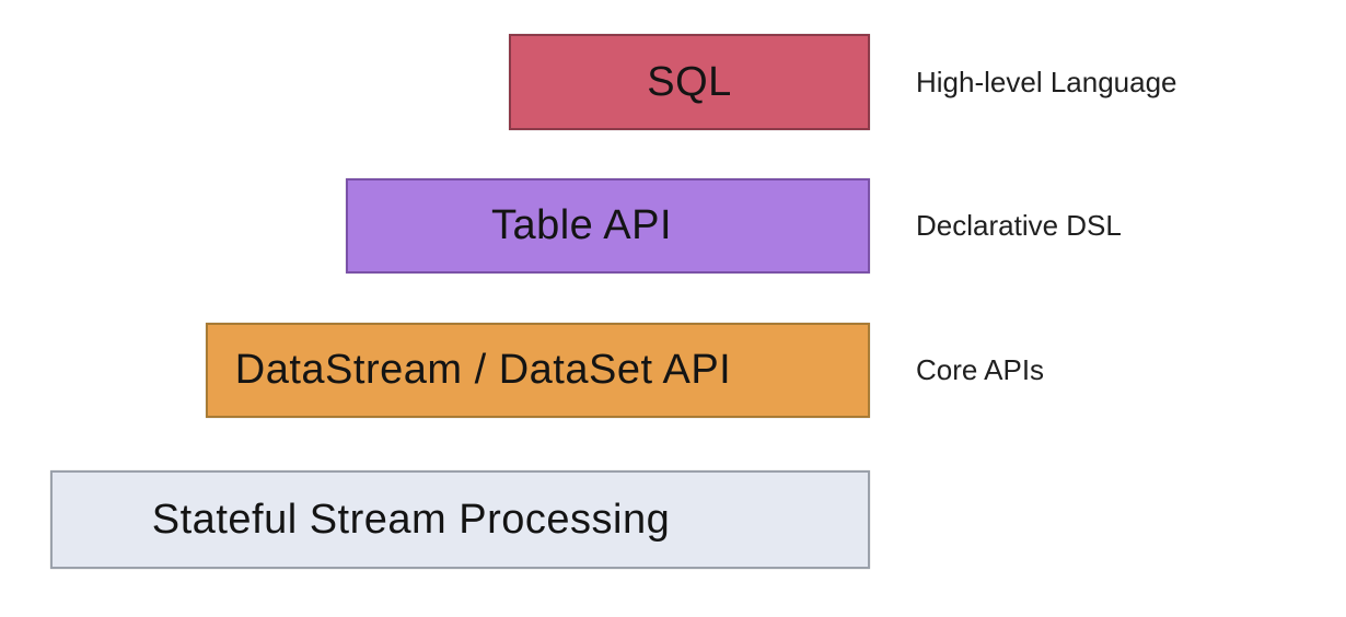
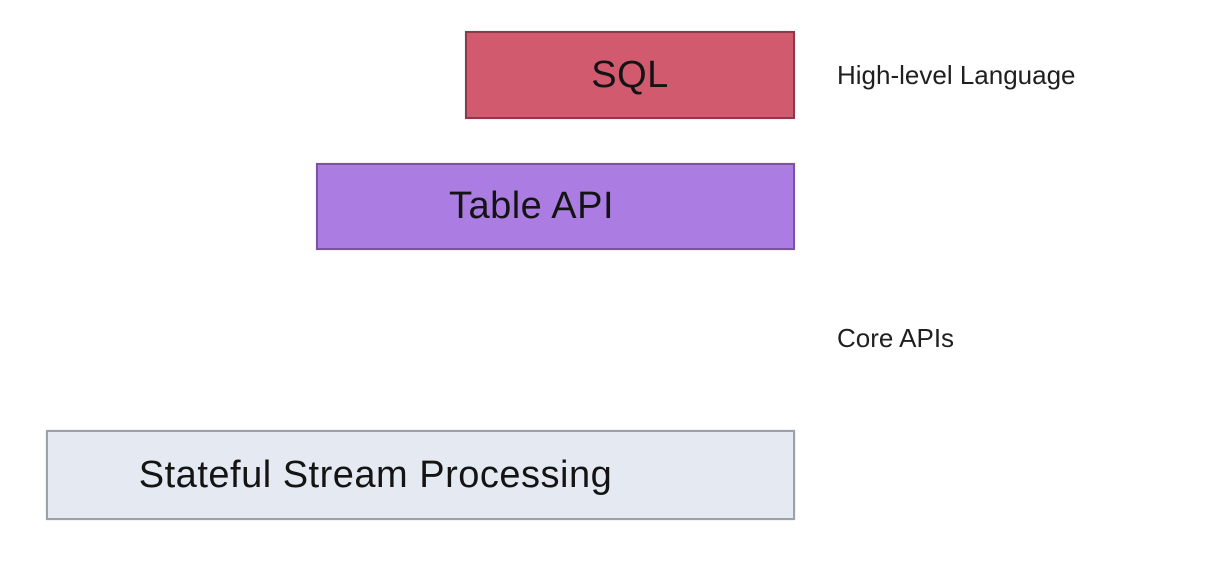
  SQL
  High-level Language
  Table API
- Declarative DSL
- DataStream / DataSet API
  Core APIs
  Stateful Stream Processing
